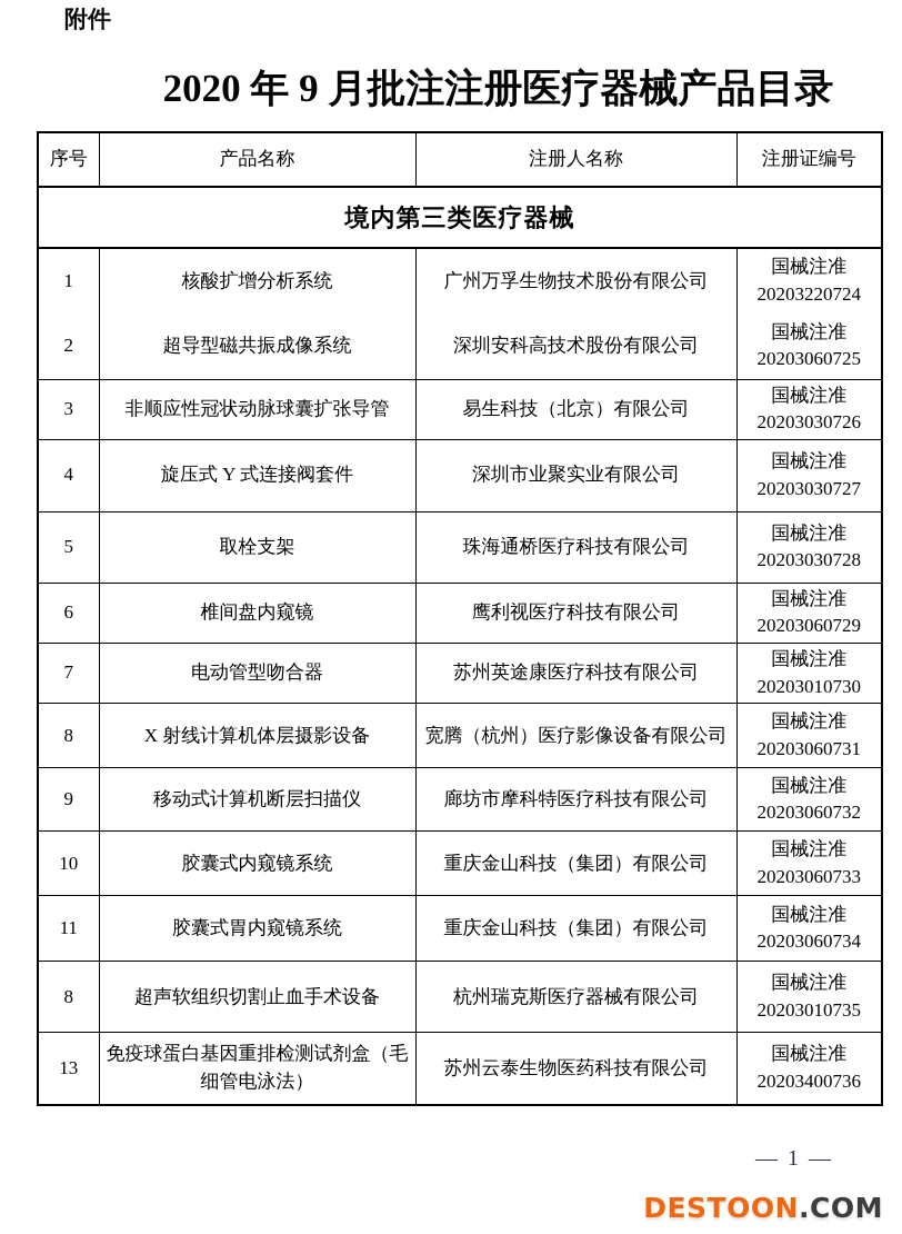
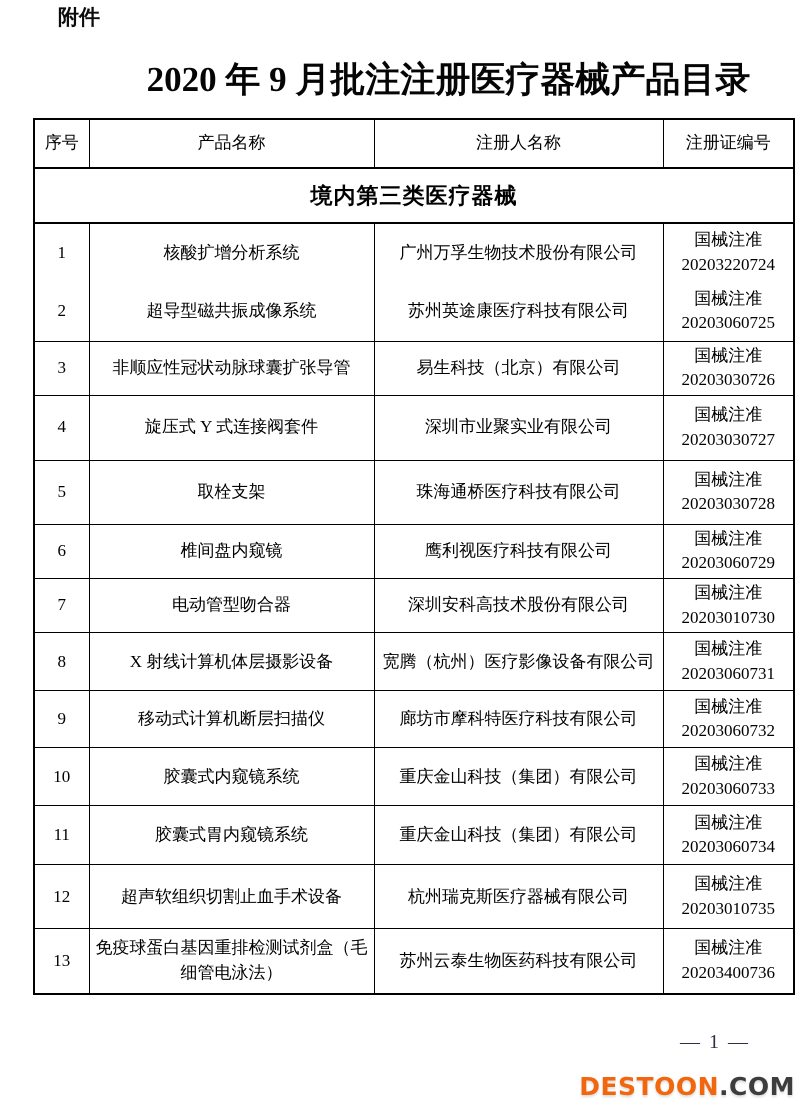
  附件
  2020 年 9 月批注注册医疗器械产品目录
  序号	产品名称	注册人名称	注册证编号
  境内第三类医疗器械
  1	核酸扩增分析系统	广州万孚生物技术股份有限公司	国械注准 20203220724
- 2	超导型磁共振成像系统	深圳安科高技术股份有限公司	国械注准 20203060725
+ 2	超导型磁共振成像系统	苏州英途康医疗科技有限公司	国械注准 20203060725
  3	非顺应性冠状动脉球囊扩张导管	易生科技（北京）有限公司	国械注准 20203030726
  4	旋压式 Y 式连接阀套件	深圳市业聚实业有限公司	国械注准 20203030727
  5	取栓支架	珠海通桥医疗科技有限公司	国械注准 20203030728
  6	椎间盘内窥镜	鹰利视医疗科技有限公司	国械注准 20203060729
- 7	电动管型吻合器	苏州英途康医疗科技有限公司	国械注准 20203010730
+ 7	电动管型吻合器	深圳安科高技术股份有限公司	国械注准 20203010730
  8	X 射线计算机体层摄影设备	宽腾（杭州）医疗影像设备有限公司	国械注准 20203060731
  9	移动式计算机断层扫描仪	廊坊市摩科特医疗科技有限公司	国械注准 20203060732
  10	胶囊式内窥镜系统	重庆金山科技（集团）有限公司	国械注准 20203060733
  11	胶囊式胃内窥镜系统	重庆金山科技（集团）有限公司	国械注准 20203060734
- 8	超声软组织切割止血手术设备	杭州瑞克斯医疗器械有限公司	国械注准 20203010735
+ 12	超声软组织切割止血手术设备	杭州瑞克斯医疗器械有限公司	国械注准 20203010735
  13	免疫球蛋白基因重排检测试剂盒（毛细管电泳法）	苏州云泰生物医药科技有限公司	国械注准 20203400736
  — 1 —
  DESTOON.COM
